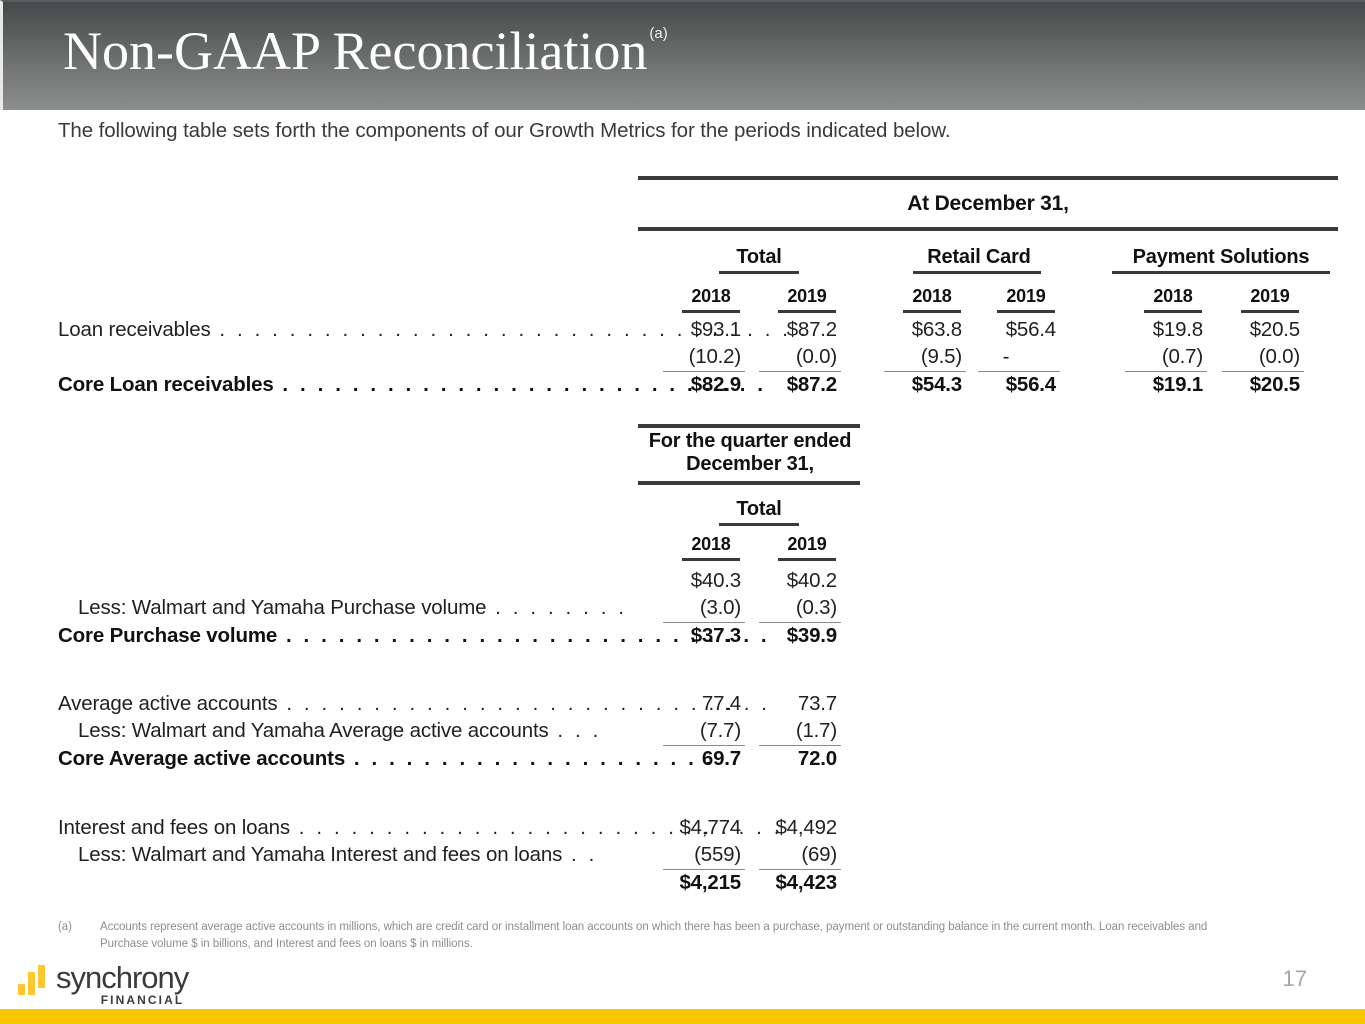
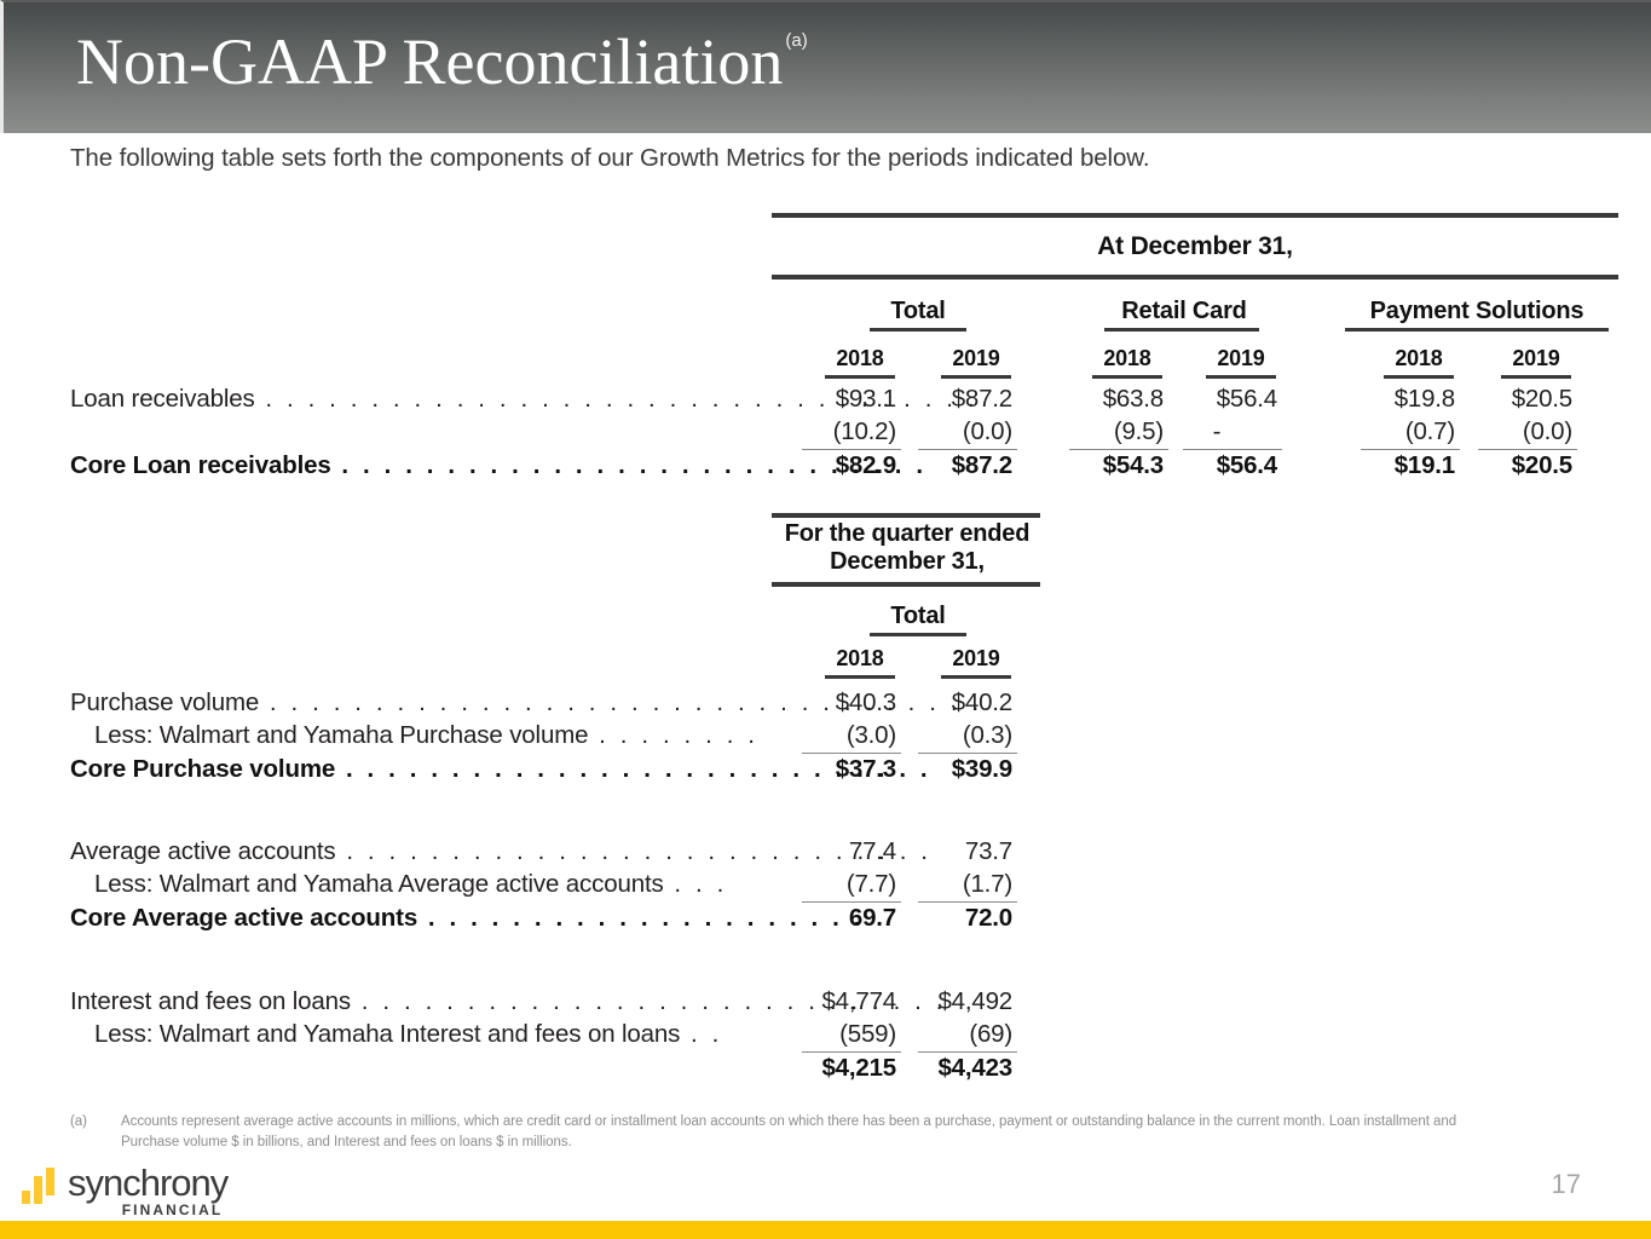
  Non-GAAP Reconciliation(a)
  The following table sets forth the components of our Growth Metrics for the periods indicated below.
  At December 31,
  Total
  Retail Card
  Payment Solutions
  2018
  2019
  2018
  2019
  2018
  2019
  Loan receivables . . . . . . . . . . . . . . . . . . . . . . . . . . . . . . . . . .
  $93.1
  $87.2
  $63.8
  $56.4
  $19.8
  $20.5
  (10.2)
  (0.0)
  (9.5)
  -
  (0.7)
  (0.0)
  Core Loan receivables . . . . . . . . . . . . . . . . . . . . . . . . . . . .
  $82.9
  $87.2
  $54.3
  $56.4
  $19.1
  $20.5
  For the quarter ended
  December 31,
  Total
  2018
  2019
+ Purchase volume . . . . . . . . . . . . . . . . . . . . . . . . . . . . . . . . . .
  $40.3
  $40.2
  Less: Walmart and Yamaha Purchase volume . . . . . . . .
  (3.0)
  (0.3)
  Core Purchase volume . . . . . . . . . . . . . . . . . . . . . . . . . . . .
  $37.3
  $39.9
  Average active accounts . . . . . . . . . . . . . . . . . . . . . . . . . . . .
  77.4
  73.7
  Less: Walmart and Yamaha Average active accounts . . .
  (7.7)
  (1.7)
  Core Average active accounts . . . . . . . . . . . . . . . . . . . . .
  69.7
  72.0
  Interest and fees on loans . . . . . . . . . . . . . . . . . . . . . . . . . . . .
  $4,774
  $4,492
  Less: Walmart and Yamaha Interest and fees on loans . .
  (559)
  (69)
  $4,215
  $4,423
  (a)
- Accounts represent average active accounts in millions, which are credit card or installment loan accounts on which there has been a purchase, payment or outstanding balance in the current month. Loan receivables and Purchase volume $ in billions, and Interest and fees on loans $ in millions.
+ Accounts represent average active accounts in millions, which are credit card or installment loan accounts on which there has been a purchase, payment or outstanding balance in the current month. Loan installment and Purchase volume $ in billions, and Interest and fees on loans $ in millions.
  synchrony
  FINANCIAL
  17
